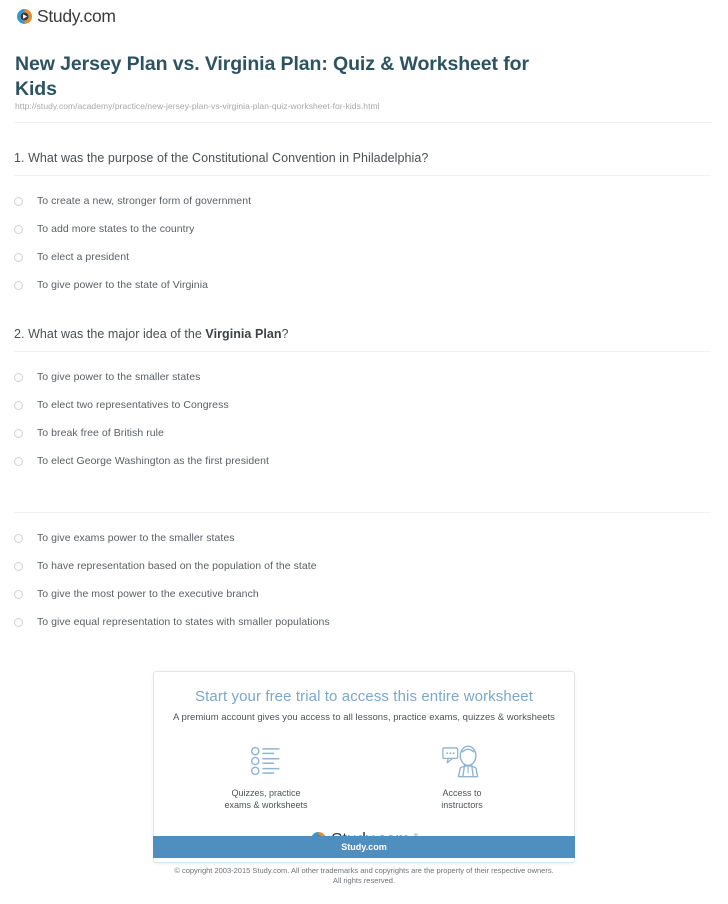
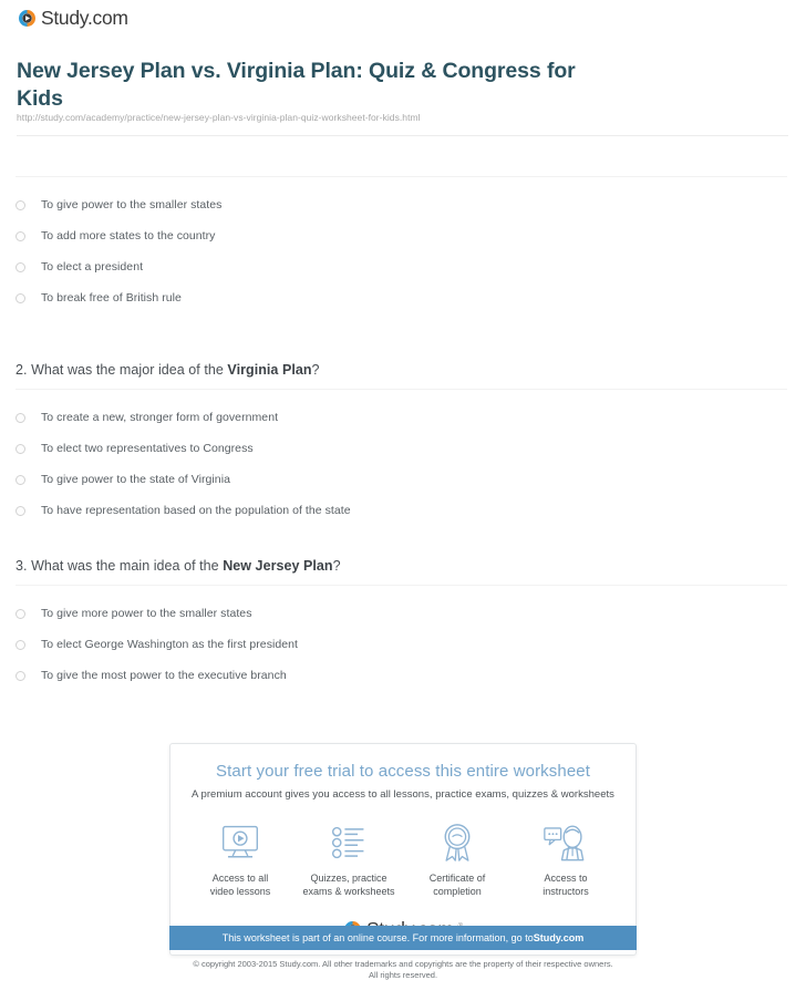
  Study.com
- New Jersey Plan vs. Virginia Plan: Quiz & Worksheet for Kids
+ New Jersey Plan vs. Virginia Plan: Quiz & Congress for Kids
  http://study.com/academy/practice/new-jersey-plan-vs-virginia-plan-quiz-worksheet-for-kids.html
- 1. What was the purpose of the Constitutional Convention in Philadelphia?
- To create a new, stronger form of government
+ To give power to the smaller states
  To add more states to the country
  To elect a president
- To give power to the state of Virginia
+ To break free of British rule
  2. What was the major idea of the Virginia Plan?
- To give power to the smaller states
+ To create a new, stronger form of government
  To elect two representatives to Congress
- To break free of British rule
+ To give power to the state of Virginia
- To elect George Washington as the first president
+ To have representation based on the population of the state
+ 3. What was the main idea of the New Jersey Plan?
- To give exams power to the smaller states
+ To give more power to the smaller states
- To have representation based on the population of the state
+ To elect George Washington as the first president
  To give the most power to the executive branch
- To give equal representation to states with smaller populations
  Start your free trial to access this entire worksheet
  A premium account gives you access to all lessons, practice exams, quizzes & worksheets
+ Access to all
+ video lessons
  Quizzes, practice
  exams & worksheets
+ Certificate of
+ completion
  Access to
  instructors
+ This worksheet is part of an online course. For more information, go to
  Study.com
  © copyright 2003-2015 Study.com. All other trademarks and copyrights are the property of their respective owners.
  All rights reserved.
